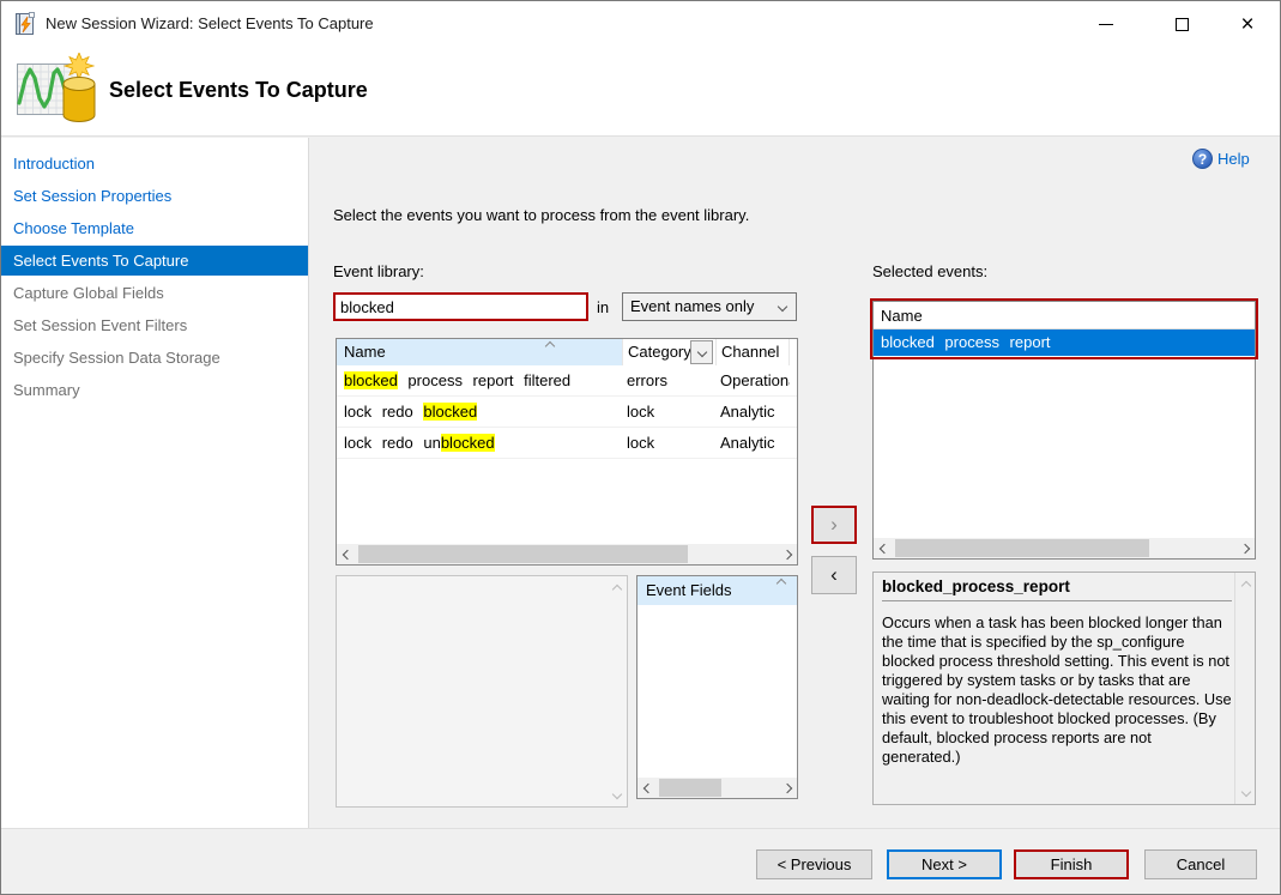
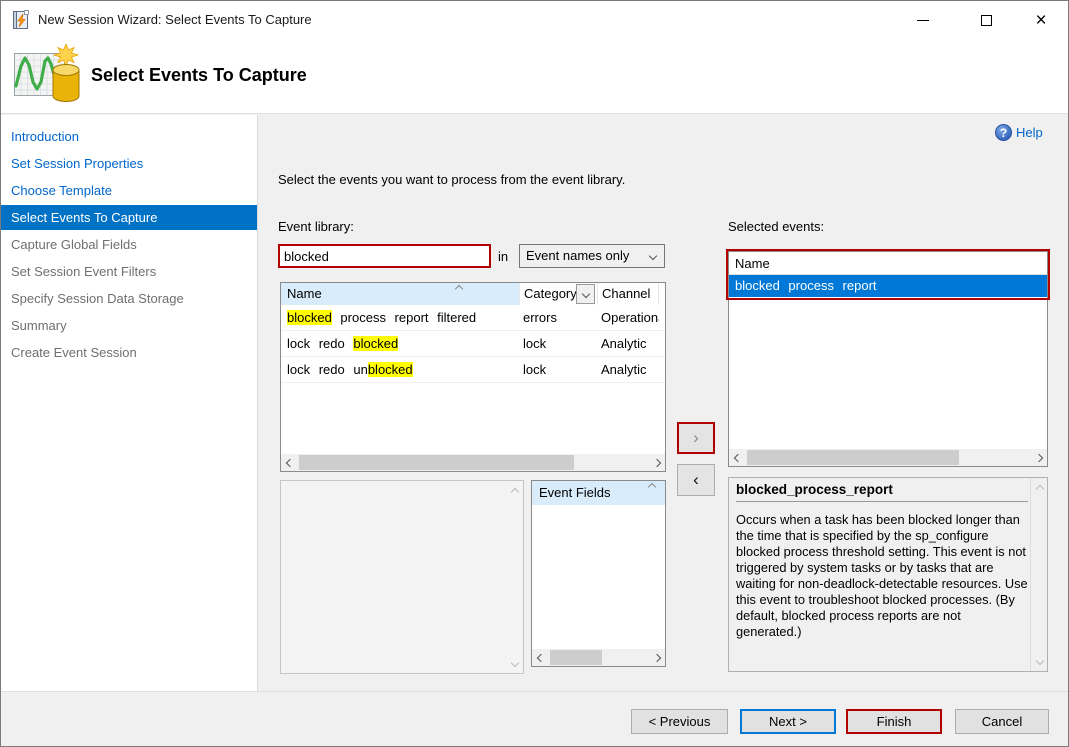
  New Session Wizard: Select Events To Capture
  ×
  Select Events To Capture
  Introduction
  Set Session Properties
  Choose Template
  Select Events To Capture
  Capture Global Fields
  Set Session Event Filters
  Specify Session Data Storage
  Summary
+ Create Event Session
  ?
  Help
  Select the events you want to process from the event library.
  Event library:
  Selected events:
  blocked
  in
  Event names only
  Name
  Category
  Channel
  blocked process report filtered
  errors
  Operation
  lock redo blocked
  lock
  Analytic
  lock redo unblocked
  lock
  Analytic
  ›
  ‹
  Name
  blocked process report
  Event Fields
  blocked_process_report
  Occurs when a task has been blocked longer than the time that is specified by the sp_configure blocked process threshold setting. This event is not triggered by system tasks or by tasks that are waiting for non-deadlock-detectable resources. Use this event to troubleshoot blocked processes. (By default, blocked process reports are not generated.)
  < Previous
  Next >
  Finish
  Cancel
